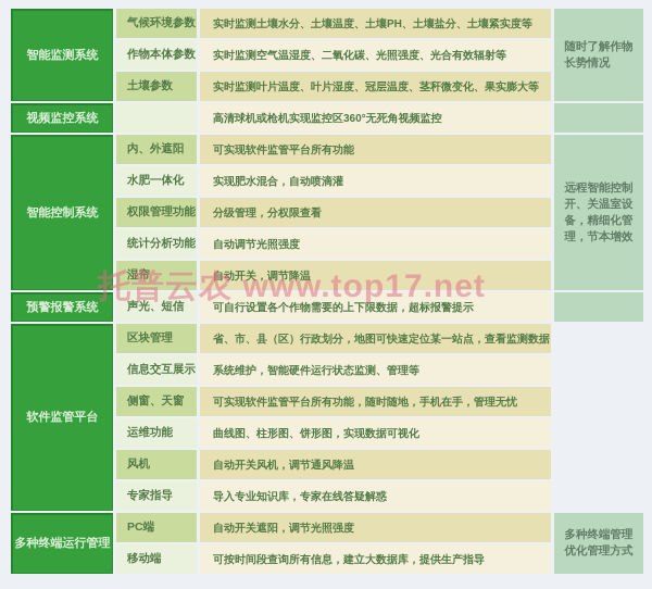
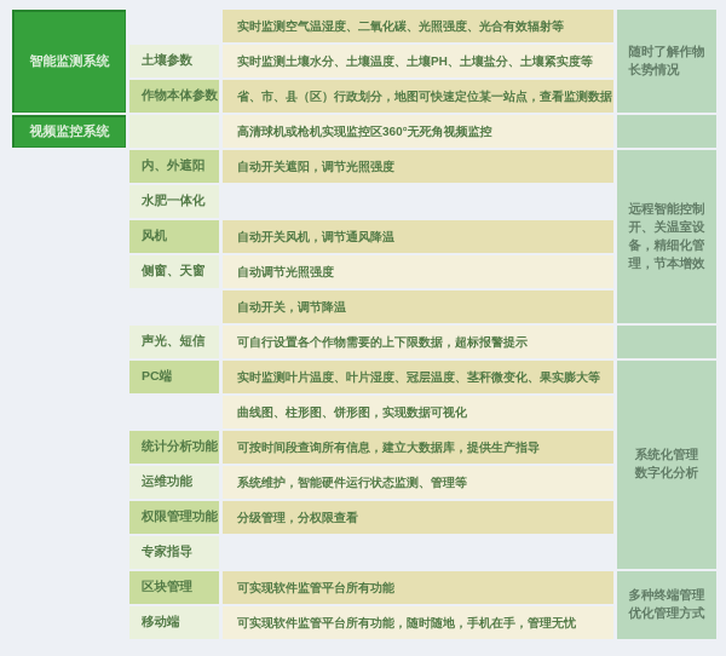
  智能监测系统
  视频监控系统
- 智能控制系统
- 预警报警系统
- 软件监管平台
- 多种终端运行管理
- 气候环境参数
- 实时监测土壤水分、土壤温度、土壤PH、土壤盐分、土壤紧实度等
+ 实时监测空气温湿度、二氧化碳、光照强度、光合有效辐射等
- 作物本体参数
+ 土壤参数
- 实时监测空气温湿度、二氧化碳、光照强度、光合有效辐射等
+ 实时监测土壤水分、土壤温度、土壤PH、土壤盐分、土壤紧实度等
- 土壤参数
+ 作物本体参数
- 实时监测叶片温度、叶片湿度、冠层温度、茎秆微变化、果实膨大等
+ 省、市、县（区）行政划分，地图可快速定位某一站点，查看监测数据
  高清球机或枪机实现监控区360°无死角视频监控
  内、外遮阳
- 可实现软件监管平台所有功能
+ 自动开关遮阳，调节光照强度
  水肥一体化
- 实现肥水混合，自动喷滴灌
- 权限管理功能
+ 风机
- 分级管理，分权限查看
+ 自动开关风机，调节通风降温
- 统计分析功能
+ 侧窗、天窗
  自动调节光照强度
- 湿帘
  自动开关，调节降温
  声光、短信
  可自行设置各个作物需要的上下限数据，超标报警提示
- 区块管理
+ PC端
- 省、市、县（区）行政划分，地图可快速定位某一站点，查看监测数据
+ 实时监测叶片温度、叶片湿度、冠层温度、茎秆微变化、果实膨大等
- 信息交互展示
- 系统维护，智能硬件运行状态监测、管理等
+ 曲线图、柱形图、饼形图，实现数据可视化
- 侧窗、天窗
+ 统计分析功能
- 可实现软件监管平台所有功能，随时随地，手机在手，管理无忧
+ 可按时间段查询所有信息，建立大数据库，提供生产指导
  运维功能
- 曲线图、柱形图、饼形图，实现数据可视化
+ 系统维护，智能硬件运行状态监测、管理等
- 风机
+ 权限管理功能
- 自动开关风机，调节通风降温
+ 分级管理，分权限查看
  专家指导
- 导入专业知识库，专家在线答疑解惑
- PC端
+ 区块管理
- 自动开关遮阳，调节光照强度
+ 可实现软件监管平台所有功能
  移动端
- 可按时间段查询所有信息，建立大数据库，提供生产指导
+ 可实现软件监管平台所有功能，随时随地，手机在手，管理无忧
  随时了解作物
  长势情况
  远程智能控制
  开、关温室设
  备，精细化管
  理，节本增效
+ 系统化管理
+ 数字化分析
  多种终端管理
  优化管理方式
- 托普云农 www.top17.net
